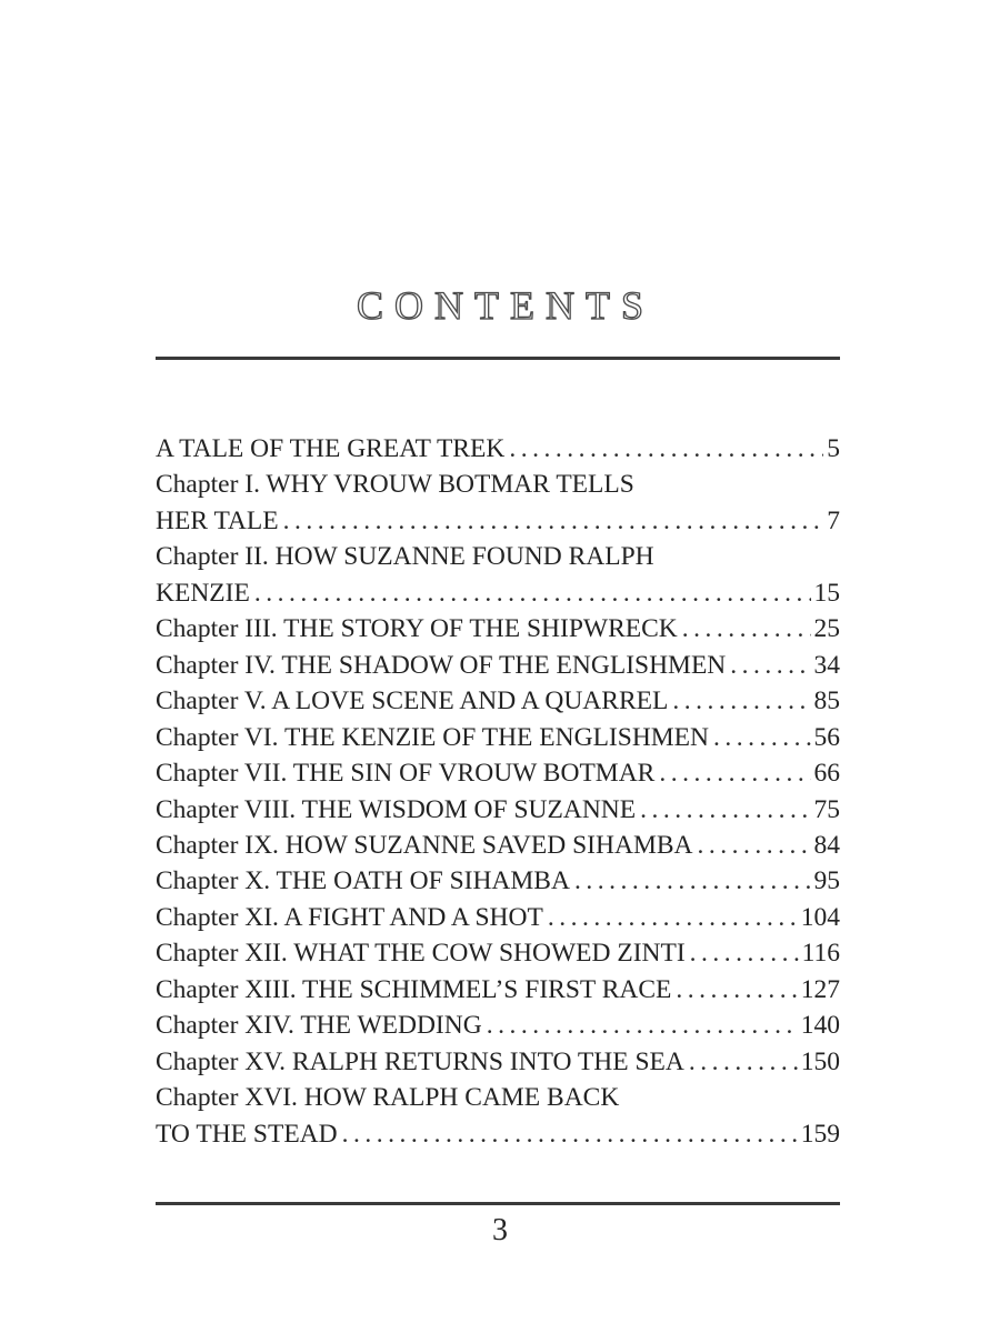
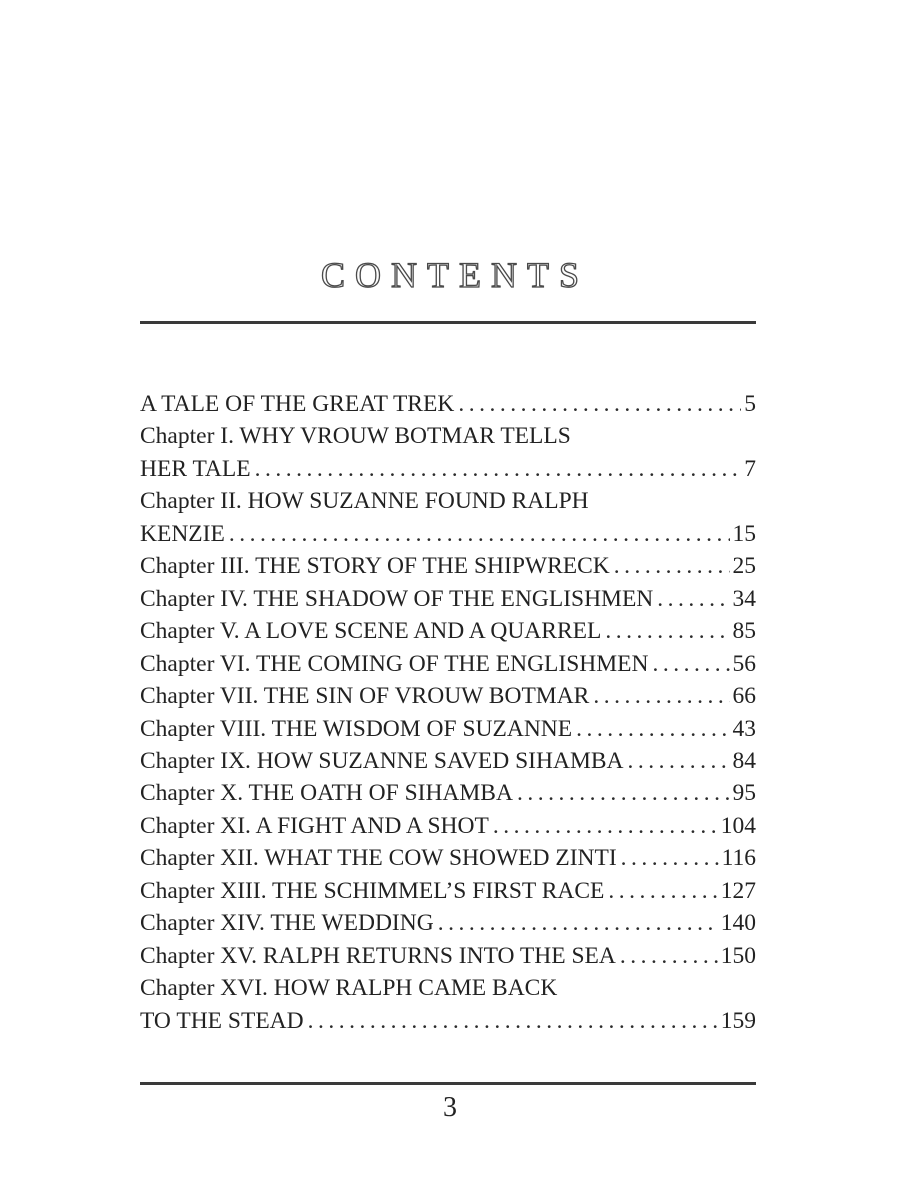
  CONTENTS
  A TALE OF THE GREAT TREK
  5
  Chapter I. WHY VROUW BOTMAR TELLS
  HER TALE
  7
  Chapter II. HOW SUZANNE FOUND RALPH
  KENZIE
  15
  Chapter III. THE STORY OF THE SHIPWRECK
  25
  Chapter IV. THE SHADOW OF THE ENGLISHMEN
  34
  Chapter V. A LOVE SCENE AND A QUARREL
  85
- Chapter VI. THE KENZIE OF THE ENGLISHMEN
+ Chapter VI. THE COMING OF THE ENGLISHMEN
  56
  Chapter VII. THE SIN OF VROUW BOTMAR
  66
  Chapter VIII. THE WISDOM OF SUZANNE
- 75
+ 43
  Chapter IX. HOW SUZANNE SAVED SIHAMBA
  84
  Chapter X. THE OATH OF SIHAMBA
  95
  Chapter XI. A FIGHT AND A SHOT
  104
  Chapter XII. WHAT THE COW SHOWED ZINTI
  116
  Chapter XIII. THE SCHIMMEL’S FIRST RACE
  127
  Chapter XIV. THE WEDDING
  140
  Chapter XV. RALPH RETURNS INTO THE SEA
  150
  Chapter XVI. HOW RALPH CAME BACK
  TO THE STEAD
  159
  3
